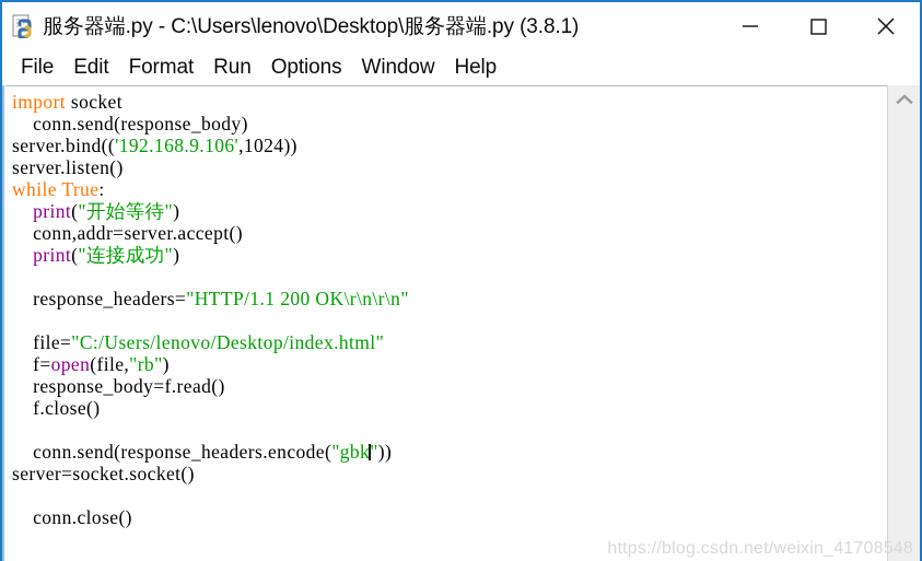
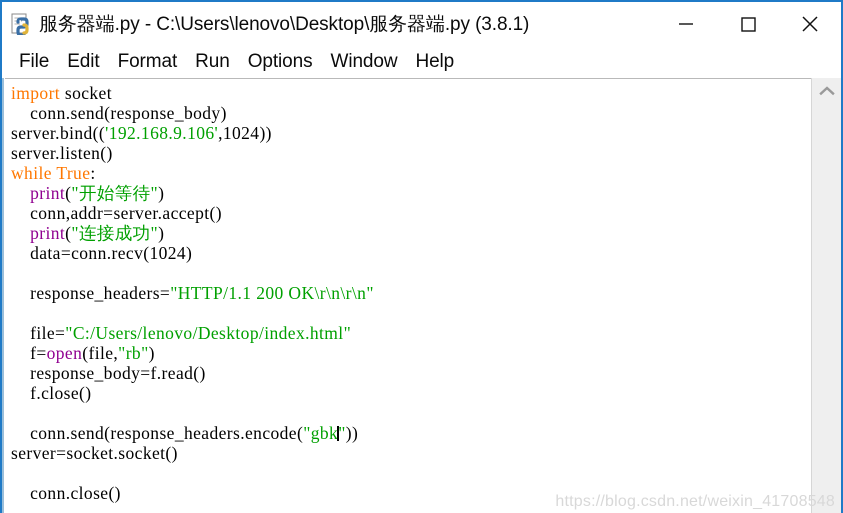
  服务器端.py - C:\Users\lenovo\Desktop\服务器端.py (3.8.1)
  File
  Edit
  Format
  Run
  Options
  Window
  Help
  import socket
  conn.send(response_body)
  server.bind(('192.168.9.106',1024))
  server.listen()
  while True:
  print("开始等待")
  conn,addr=server.accept()
  print("连接成功")
+ data=conn.recv(1024)
  response_headers="HTTP/1.1 200 OK\r\n\r\n"
  file="C:/Users/lenovo/Desktop/index.html"
  f=open(file,"rb")
  response_body=f.read()
  f.close()
  conn.send(response_headers.encode("gbk"))
  server=socket.socket()
  conn.close()
  https://blog.csdn.net/weixin_41708548
